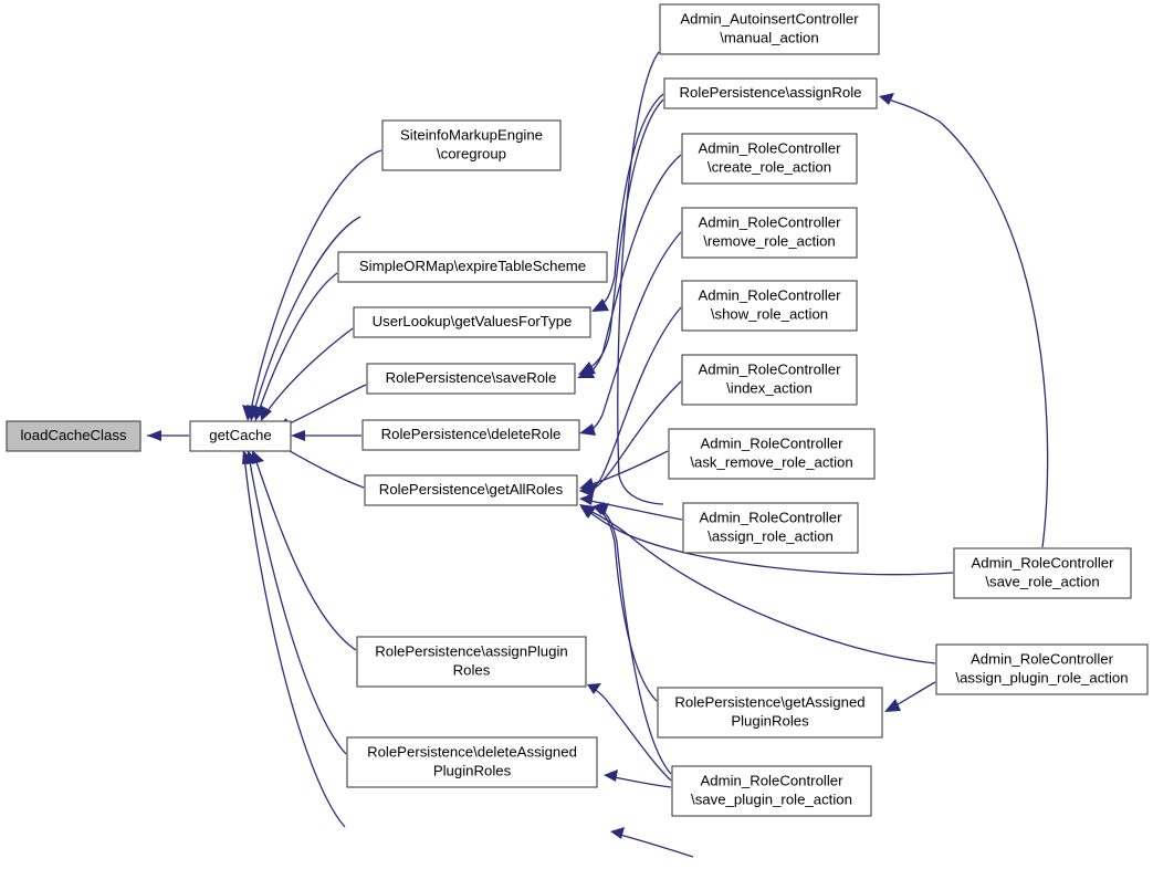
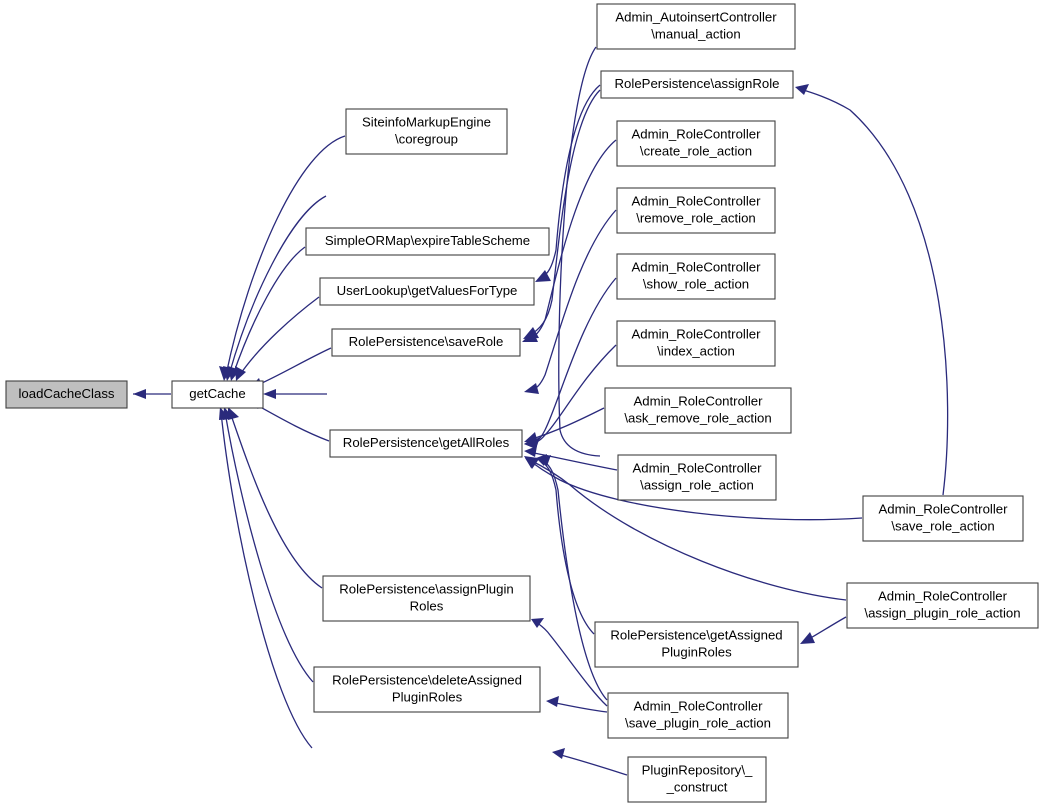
  loadCacheClass
  getCache
  SiteinfoMarkupEngine
  \coregroup
  SimpleORMap\expireTableScheme
  UserLookup\getValuesForType
  RolePersistence\saveRole
- RolePersistence\deleteRole
  RolePersistence\getAllRoles
  RolePersistence\assignPlugin
  Roles
  RolePersistence\deleteAssigned
  PluginRoles
  Admin_AutoinsertController
  \manual_action
  RolePersistence\assignRole
  Admin_RoleController
  \create_role_action
  Admin_RoleController
  \remove_role_action
  Admin_RoleController
  \show_role_action
  Admin_RoleController
  \index_action
  Admin_RoleController
  \ask_remove_role_action
  Admin_RoleController
  \assign_role_action
  Admin_RoleController
  \save_role_action
  Admin_RoleController
  \assign_plugin_role_action
  RolePersistence\getAssigned
  PluginRoles
  Admin_RoleController
  \save_plugin_role_action
+ PluginRepository\_
+ _construct
